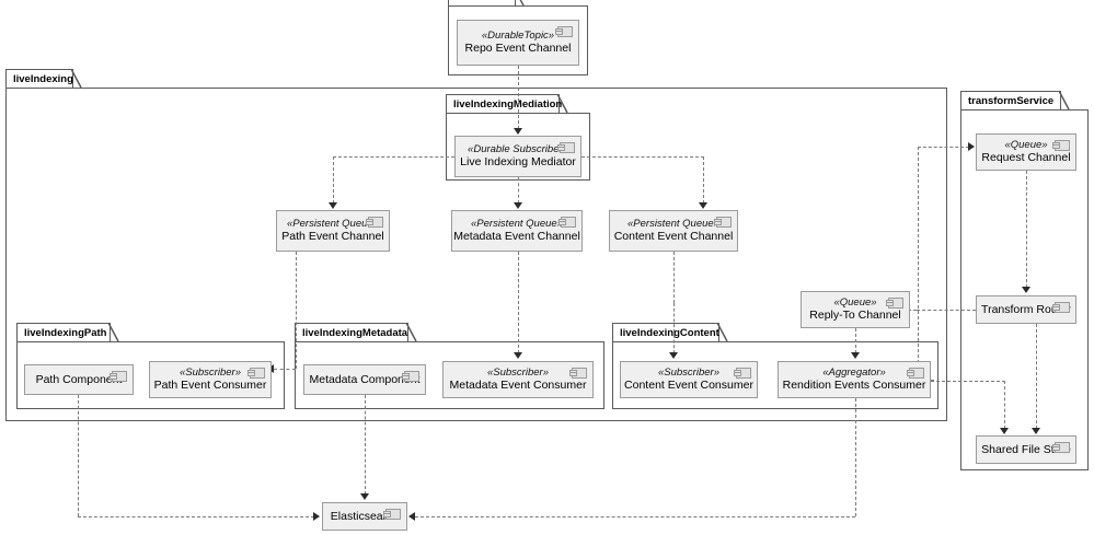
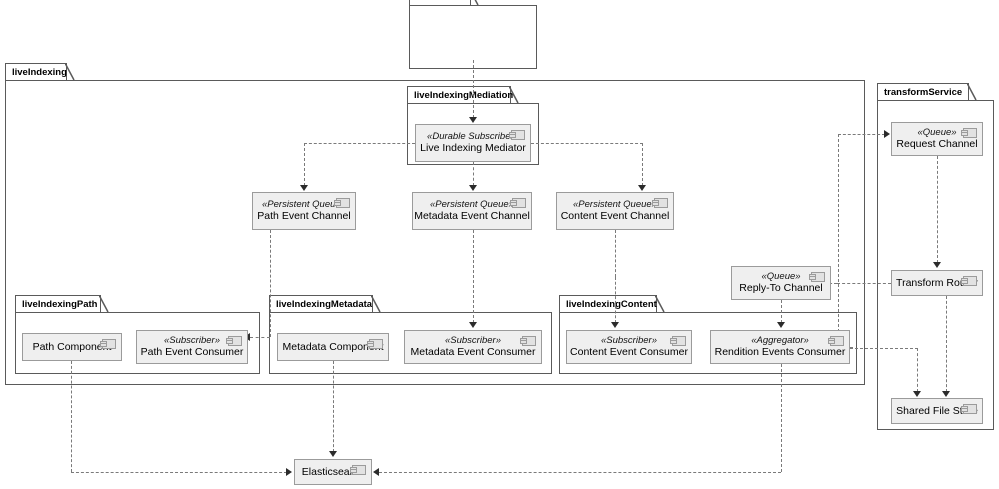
  liveIndexing
  liveIndexingMediation
  transformService
  liveIndexingPath
  liveIndexingMetadata
  liveIndexingContent
- «DurableTopic»
- Repo Event Channel
  «Durable Subscribe
  Live Indexing Mediator
  «Persistent Queu
  Path Event Channel
  «Persistent Queue
  Metadata Event Channel
  «Persistent Queue
  Content Event Channel
  «Queue»
  Reply-To Channel
  «Queue»
  Request Channel
  Transform Ro
  Shared File S
  Path Compon
  «Subscriber»
  Path Event Consumer
  Metadata Compon
  «Subscriber»
  Metadata Event Consumer
  «Subscriber»
  Content Event Consumer
  «Aggregator»
  Rendition Events Consumer
  Elasticsea
